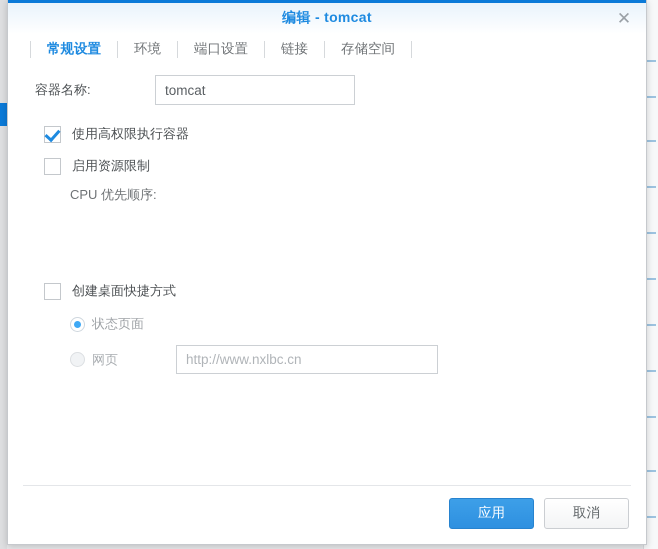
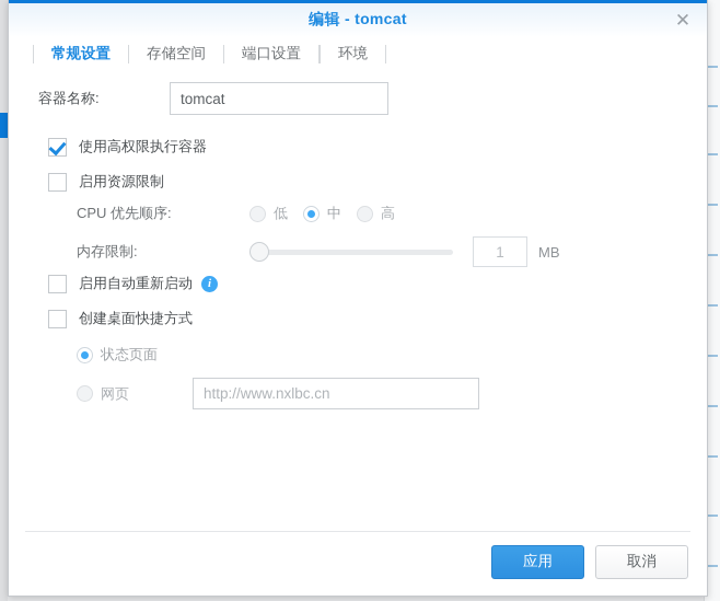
  编辑 - tomcat
  ✕
  常规设置
- 环境
+ 存储空间
  端口设置
- 链接
- 存储空间
+ 环境
  容器名称:
  tomcat
  使用高权限执行容器
  启用资源限制
  CPU 优先顺序:
+ 低
+ 中
+ 高
+ 内存限制:
+ 1
+ MB
+ 启用自动重新启动
+ i
  创建桌面快捷方式
  状态页面
  网页
  http://www.nxlbc.cn
  应用
  取消
